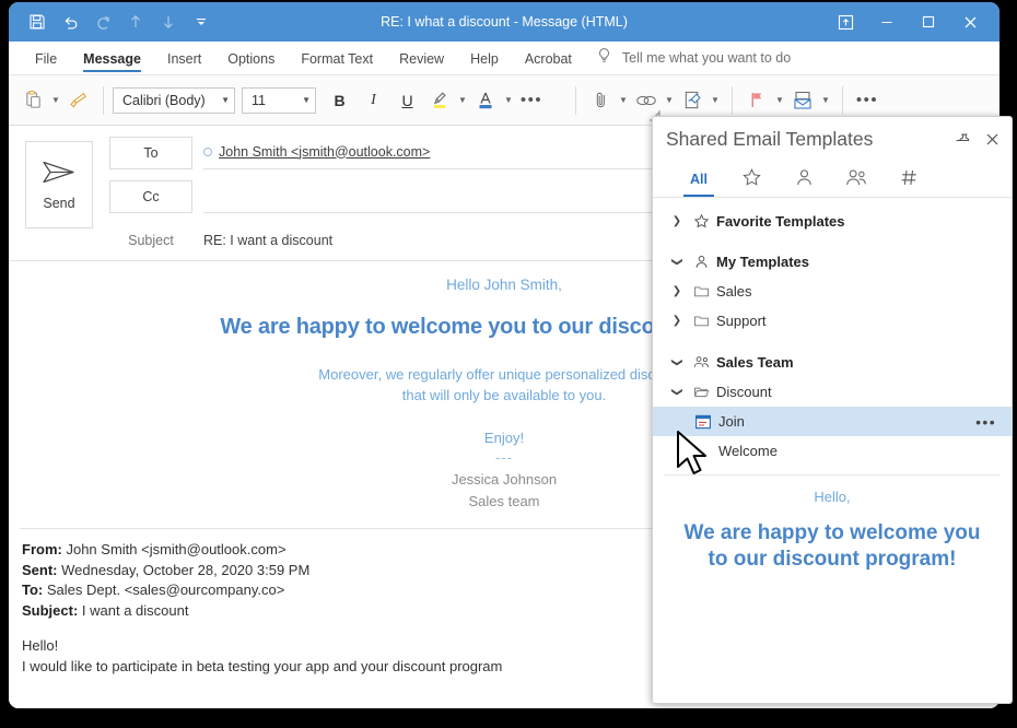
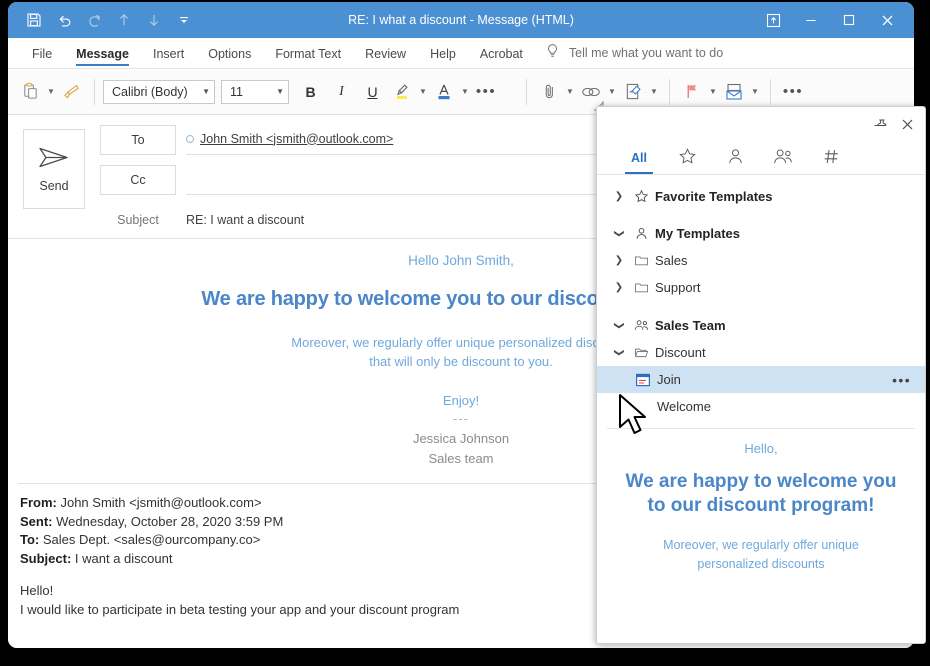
  RE: I what a discount - Message (HTML)
  File
  Message
  Insert
  Options
  Format Text
  Review
  Help
  Acrobat
  Tell me what you want to do
  ▼
  Calibri (Body)
  ▼
  11
  ▼
  B
  I
  U
  ▼
  ▼
  •••
  ▼
  ▼
  ▼
  ▼
  ▼
  •••
  Send
  To
  John Smith <jsmith@outlook.com>
  Cc
  Subject
  RE: I want a discount
  Hello John Smith,
  We are happy to welcome you to our disco
  Moreover, we regularly offer unique personalized dis
- that will only be available to you.
+ that will only be discount to you.
  Enjoy!
  ---
  Jessica Johnson
  Sales team
  From: John Smith <jsmith@outlook.com>
  Sent: Wednesday, October 28, 2020 3:59 PM
  To: Sales Dept. <sales@ourcompany.co>
  Subject: I want a discount
  Hello!
  I would like to participate in beta testing your app and your discount program
- Shared Email Templates
  All
  ❯
  Favorite Templates
  My Templates
  ❯
  Sales
  ❯
  Support
  Sales Team
  Discount
  Join
  •••
  Welcome
  Hello,
  We are happy to welcome you to our discount program!
+ Moreover, we regularly offer unique
+ personalized discounts
